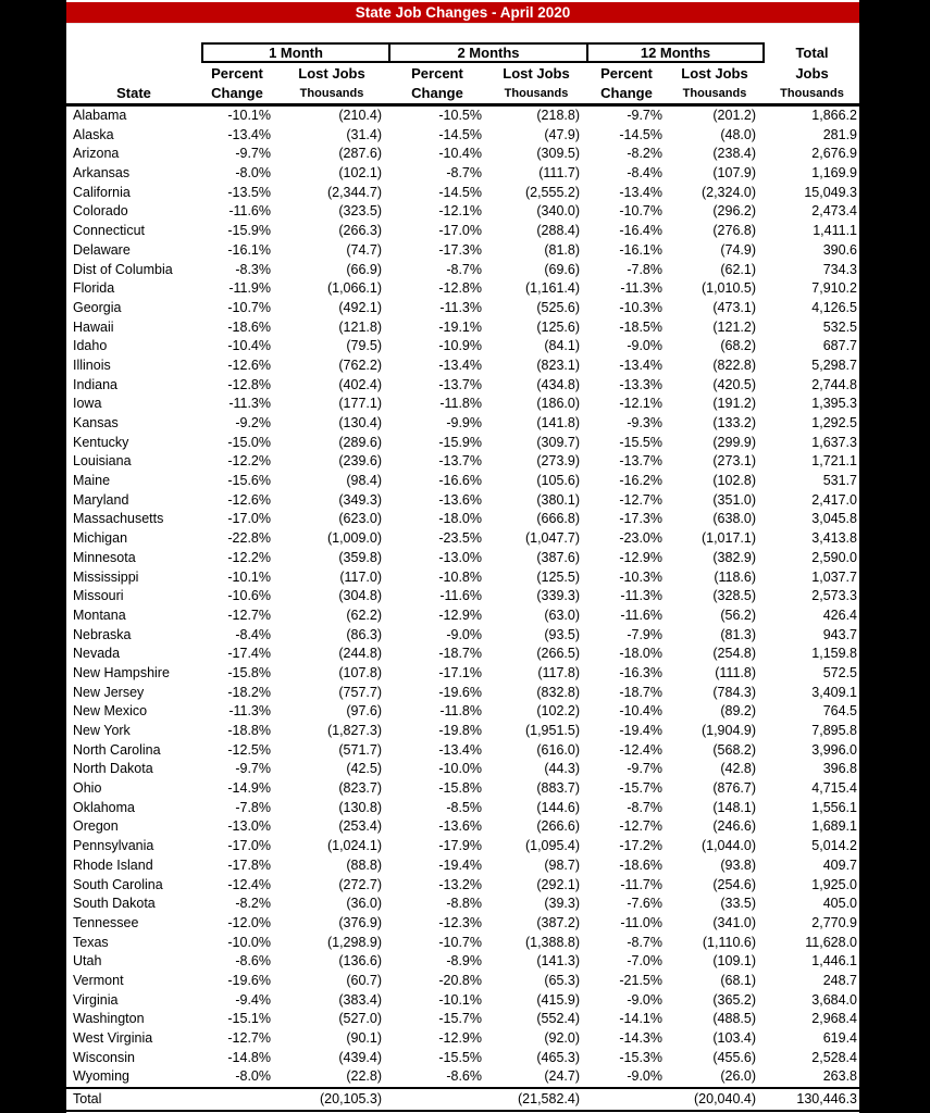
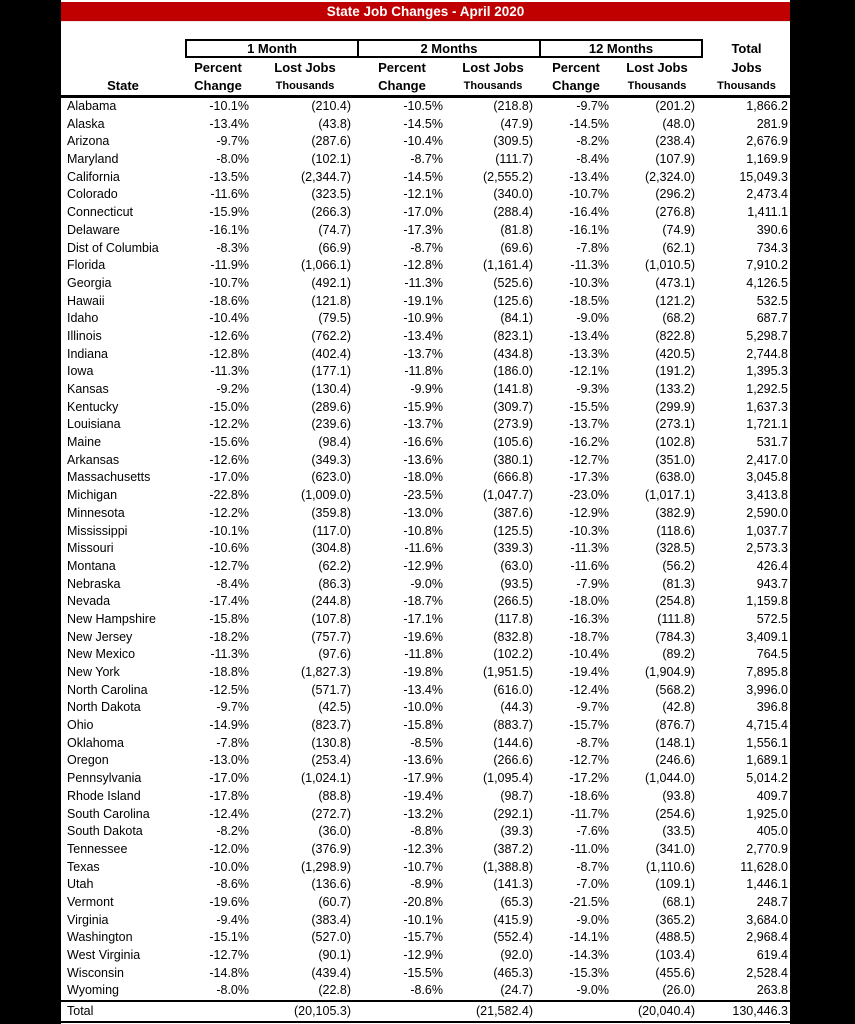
  State Job Changes - April 2020
  1 Month
  2 Months
  12 Months
  Total
  State
  Percent
  Change
  Lost Jobs
  Thousands
  Percent
  Change
  Lost Jobs
  Thousands
  Percent
  Change
  Lost Jobs
  Thousands
  Jobs
  Thousands
  Alabama
  -10.1%
  (210.4)
  -10.5%
  (218.8)
  -9.7%
  (201.2)
  1,866.2
  Alaska
  -13.4%
- (31.4)
+ (43.8)
  -14.5%
  (47.9)
  -14.5%
  (48.0)
  281.9
  Arizona
  -9.7%
  (287.6)
  -10.4%
  (309.5)
  -8.2%
  (238.4)
  2,676.9
- Arkansas
+ Maryland
  -8.0%
  (102.1)
  -8.7%
  (111.7)
  -8.4%
  (107.9)
  1,169.9
  California
  -13.5%
  (2,344.7)
  -14.5%
  (2,555.2)
  -13.4%
  (2,324.0)
  15,049.3
  Colorado
  -11.6%
  (323.5)
  -12.1%
  (340.0)
  -10.7%
  (296.2)
  2,473.4
  Connecticut
  -15.9%
  (266.3)
  -17.0%
  (288.4)
  -16.4%
  (276.8)
  1,411.1
  Delaware
  -16.1%
  (74.7)
  -17.3%
  (81.8)
  -16.1%
  (74.9)
  390.6
  Dist of Columbia
  -8.3%
  (66.9)
  -8.7%
  (69.6)
  -7.8%
  (62.1)
  734.3
  Florida
  -11.9%
  (1,066.1)
  -12.8%
  (1,161.4)
  -11.3%
  (1,010.5)
  7,910.2
  Georgia
  -10.7%
  (492.1)
  -11.3%
  (525.6)
  -10.3%
  (473.1)
  4,126.5
  Hawaii
  -18.6%
  (121.8)
  -19.1%
  (125.6)
  -18.5%
  (121.2)
  532.5
  Idaho
  -10.4%
  (79.5)
  -10.9%
  (84.1)
  -9.0%
  (68.2)
  687.7
  Illinois
  -12.6%
  (762.2)
  -13.4%
  (823.1)
  -13.4%
  (822.8)
  5,298.7
  Indiana
  -12.8%
  (402.4)
  -13.7%
  (434.8)
  -13.3%
  (420.5)
  2,744.8
  Iowa
  -11.3%
  (177.1)
  -11.8%
  (186.0)
  -12.1%
  (191.2)
  1,395.3
  Kansas
  -9.2%
  (130.4)
  -9.9%
  (141.8)
  -9.3%
  (133.2)
  1,292.5
  Kentucky
  -15.0%
  (289.6)
  -15.9%
  (309.7)
  -15.5%
  (299.9)
  1,637.3
  Louisiana
  -12.2%
  (239.6)
  -13.7%
  (273.9)
  -13.7%
  (273.1)
  1,721.1
  Maine
  -15.6%
  (98.4)
  -16.6%
  (105.6)
  -16.2%
  (102.8)
  531.7
- Maryland
+ Arkansas
  -12.6%
  (349.3)
  -13.6%
  (380.1)
  -12.7%
  (351.0)
  2,417.0
  Massachusetts
  -17.0%
  (623.0)
  -18.0%
  (666.8)
  -17.3%
  (638.0)
  3,045.8
  Michigan
  -22.8%
  (1,009.0)
  -23.5%
  (1,047.7)
  -23.0%
  (1,017.1)
  3,413.8
  Minnesota
  -12.2%
  (359.8)
  -13.0%
  (387.6)
  -12.9%
  (382.9)
  2,590.0
  Mississippi
  -10.1%
  (117.0)
  -10.8%
  (125.5)
  -10.3%
  (118.6)
  1,037.7
  Missouri
  -10.6%
  (304.8)
  -11.6%
  (339.3)
  -11.3%
  (328.5)
  2,573.3
  Montana
  -12.7%
  (62.2)
  -12.9%
  (63.0)
  -11.6%
  (56.2)
  426.4
  Nebraska
  -8.4%
  (86.3)
  -9.0%
  (93.5)
  -7.9%
  (81.3)
  943.7
  Nevada
  -17.4%
  (244.8)
  -18.7%
  (266.5)
  -18.0%
  (254.8)
  1,159.8
  New Hampshire
  -15.8%
  (107.8)
  -17.1%
  (117.8)
  -16.3%
  (111.8)
  572.5
  New Jersey
  -18.2%
  (757.7)
  -19.6%
  (832.8)
  -18.7%
  (784.3)
  3,409.1
  New Mexico
  -11.3%
  (97.6)
  -11.8%
  (102.2)
  -10.4%
  (89.2)
  764.5
  New York
  -18.8%
  (1,827.3)
  -19.8%
  (1,951.5)
  -19.4%
  (1,904.9)
  7,895.8
  North Carolina
  -12.5%
  (571.7)
  -13.4%
  (616.0)
  -12.4%
  (568.2)
  3,996.0
  North Dakota
  -9.7%
  (42.5)
  -10.0%
  (44.3)
  -9.7%
  (42.8)
  396.8
  Ohio
  -14.9%
  (823.7)
  -15.8%
  (883.7)
  -15.7%
  (876.7)
  4,715.4
  Oklahoma
  -7.8%
  (130.8)
  -8.5%
  (144.6)
  -8.7%
  (148.1)
  1,556.1
  Oregon
  -13.0%
  (253.4)
  -13.6%
  (266.6)
  -12.7%
  (246.6)
  1,689.1
  Pennsylvania
  -17.0%
  (1,024.1)
  -17.9%
  (1,095.4)
  -17.2%
  (1,044.0)
  5,014.2
  Rhode Island
  -17.8%
  (88.8)
  -19.4%
  (98.7)
  -18.6%
  (93.8)
  409.7
  South Carolina
  -12.4%
  (272.7)
  -13.2%
  (292.1)
  -11.7%
  (254.6)
  1,925.0
  South Dakota
  -8.2%
  (36.0)
  -8.8%
  (39.3)
  -7.6%
  (33.5)
  405.0
  Tennessee
  -12.0%
  (376.9)
  -12.3%
  (387.2)
  -11.0%
  (341.0)
  2,770.9
  Texas
  -10.0%
  (1,298.9)
  -10.7%
  (1,388.8)
  -8.7%
  (1,110.6)
  11,628.0
  Utah
  -8.6%
  (136.6)
  -8.9%
  (141.3)
  -7.0%
  (109.1)
  1,446.1
  Vermont
  -19.6%
  (60.7)
  -20.8%
  (65.3)
  -21.5%
  (68.1)
  248.7
  Virginia
  -9.4%
  (383.4)
  -10.1%
  (415.9)
  -9.0%
  (365.2)
  3,684.0
  Washington
  -15.1%
  (527.0)
  -15.7%
  (552.4)
  -14.1%
  (488.5)
  2,968.4
  West Virginia
  -12.7%
  (90.1)
  -12.9%
  (92.0)
  -14.3%
  (103.4)
  619.4
  Wisconsin
  -14.8%
  (439.4)
  -15.5%
  (465.3)
  -15.3%
  (455.6)
  2,528.4
  Wyoming
  -8.0%
  (22.8)
  -8.6%
  (24.7)
  -9.0%
  (26.0)
  263.8
  Total
  (20,105.3)
  (21,582.4)
  (20,040.4)
  130,446.3
